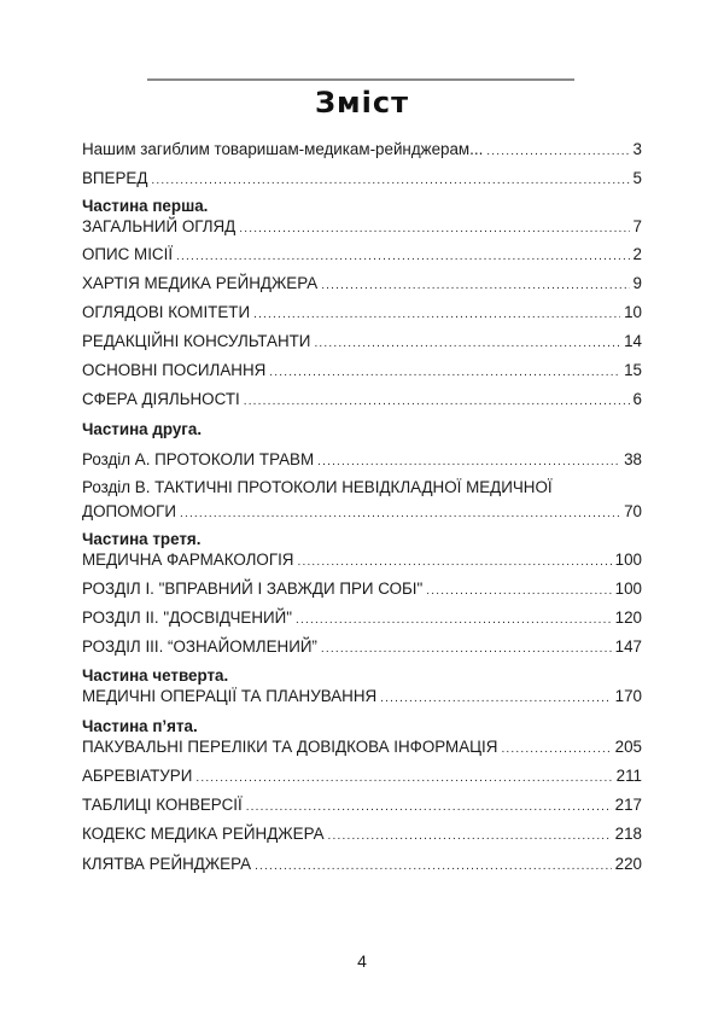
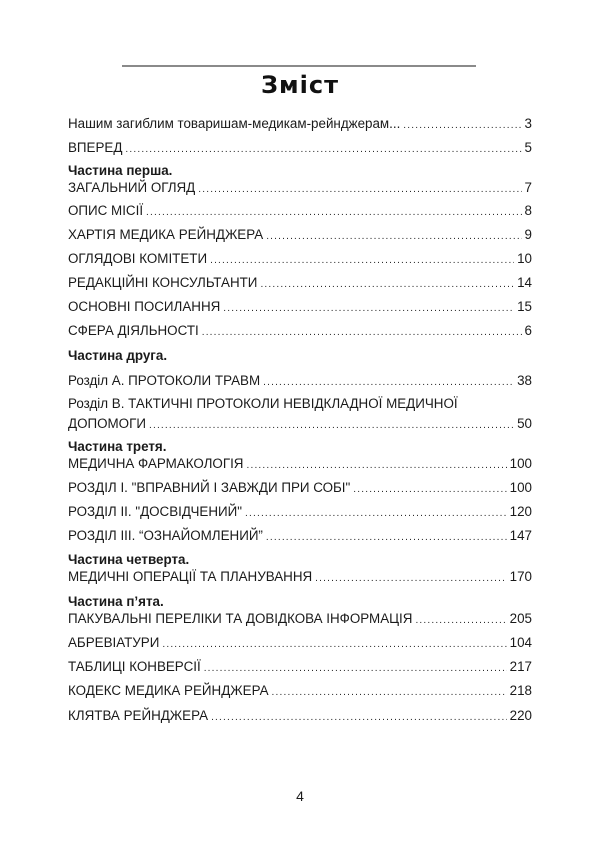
  Зміст
  Нашим загиблим товаришам-медикам-рейнджерам...
  3
  ВПЕРЕД
  5
  Частина перша.
  ЗАГАЛЬНИЙ ОГЛЯД
  7
  ОПИС МІСІЇ
- 2
+ 8
  ХАРТІЯ МЕДИКА РЕЙНДЖЕРА
  9
  ОГЛЯДОВІ КОМІТЕТИ
  10
  РЕДАКЦІЙНІ КОНСУЛЬТАНТИ
  14
  ОСНОВНІ ПОСИЛАННЯ
  15
  СФЕРА ДІЯЛЬНОСТІ
  6
  Частина друга.
  Розділ А. ПРОТОКОЛИ ТРАВМ
  38
  Розділ В. ТАКТИЧНІ ПРОТОКОЛИ НЕВІДКЛАДНОЇ МЕДИЧНОЇ
  ДОПОМОГИ
- 70
+ 50
  Частина третя.
  МЕДИЧНА ФАРМАКОЛОГІЯ
  100
  РОЗДІЛ І. "ВПРАВНИЙ І ЗАВЖДИ ПРИ СОБІ"
  100
  РОЗДІЛ ІІ. "ДОСВІДЧЕНИЙ"
  120
  РОЗДІЛ ІІІ. “ОЗНАЙОМЛЕНИЙ”
  147
  Частина четверта.
  МЕДИЧНІ ОПЕРАЦІЇ ТА ПЛАНУВАННЯ
  170
  Частина п’ята.
  ПАКУВАЛЬНІ ПЕРЕЛІКИ ТА ДОВІДКОВА ІНФОРМАЦІЯ
  205
  АБРЕВІАТУРИ
- 211
+ 104
  ТАБЛИЦІ КОНВЕРСІЇ
  217
  КОДЕКС МЕДИКА РЕЙНДЖЕРА
  218
  КЛЯТВА РЕЙНДЖЕРА
  220
  4
